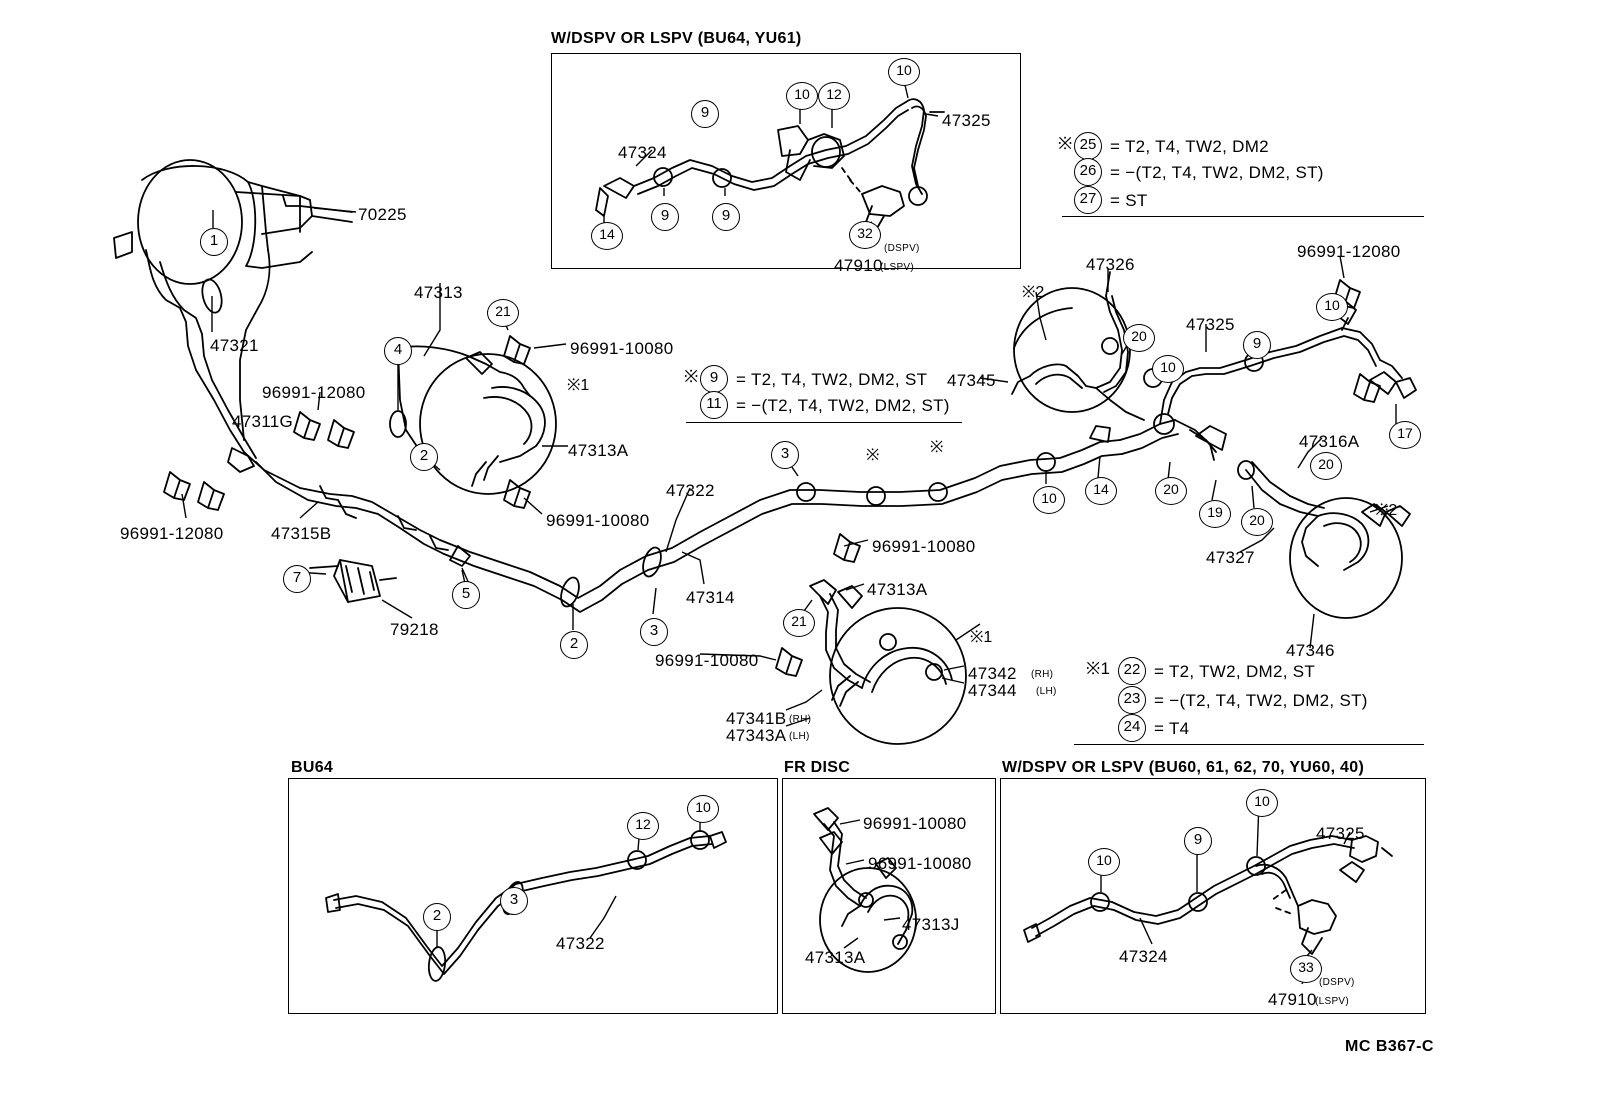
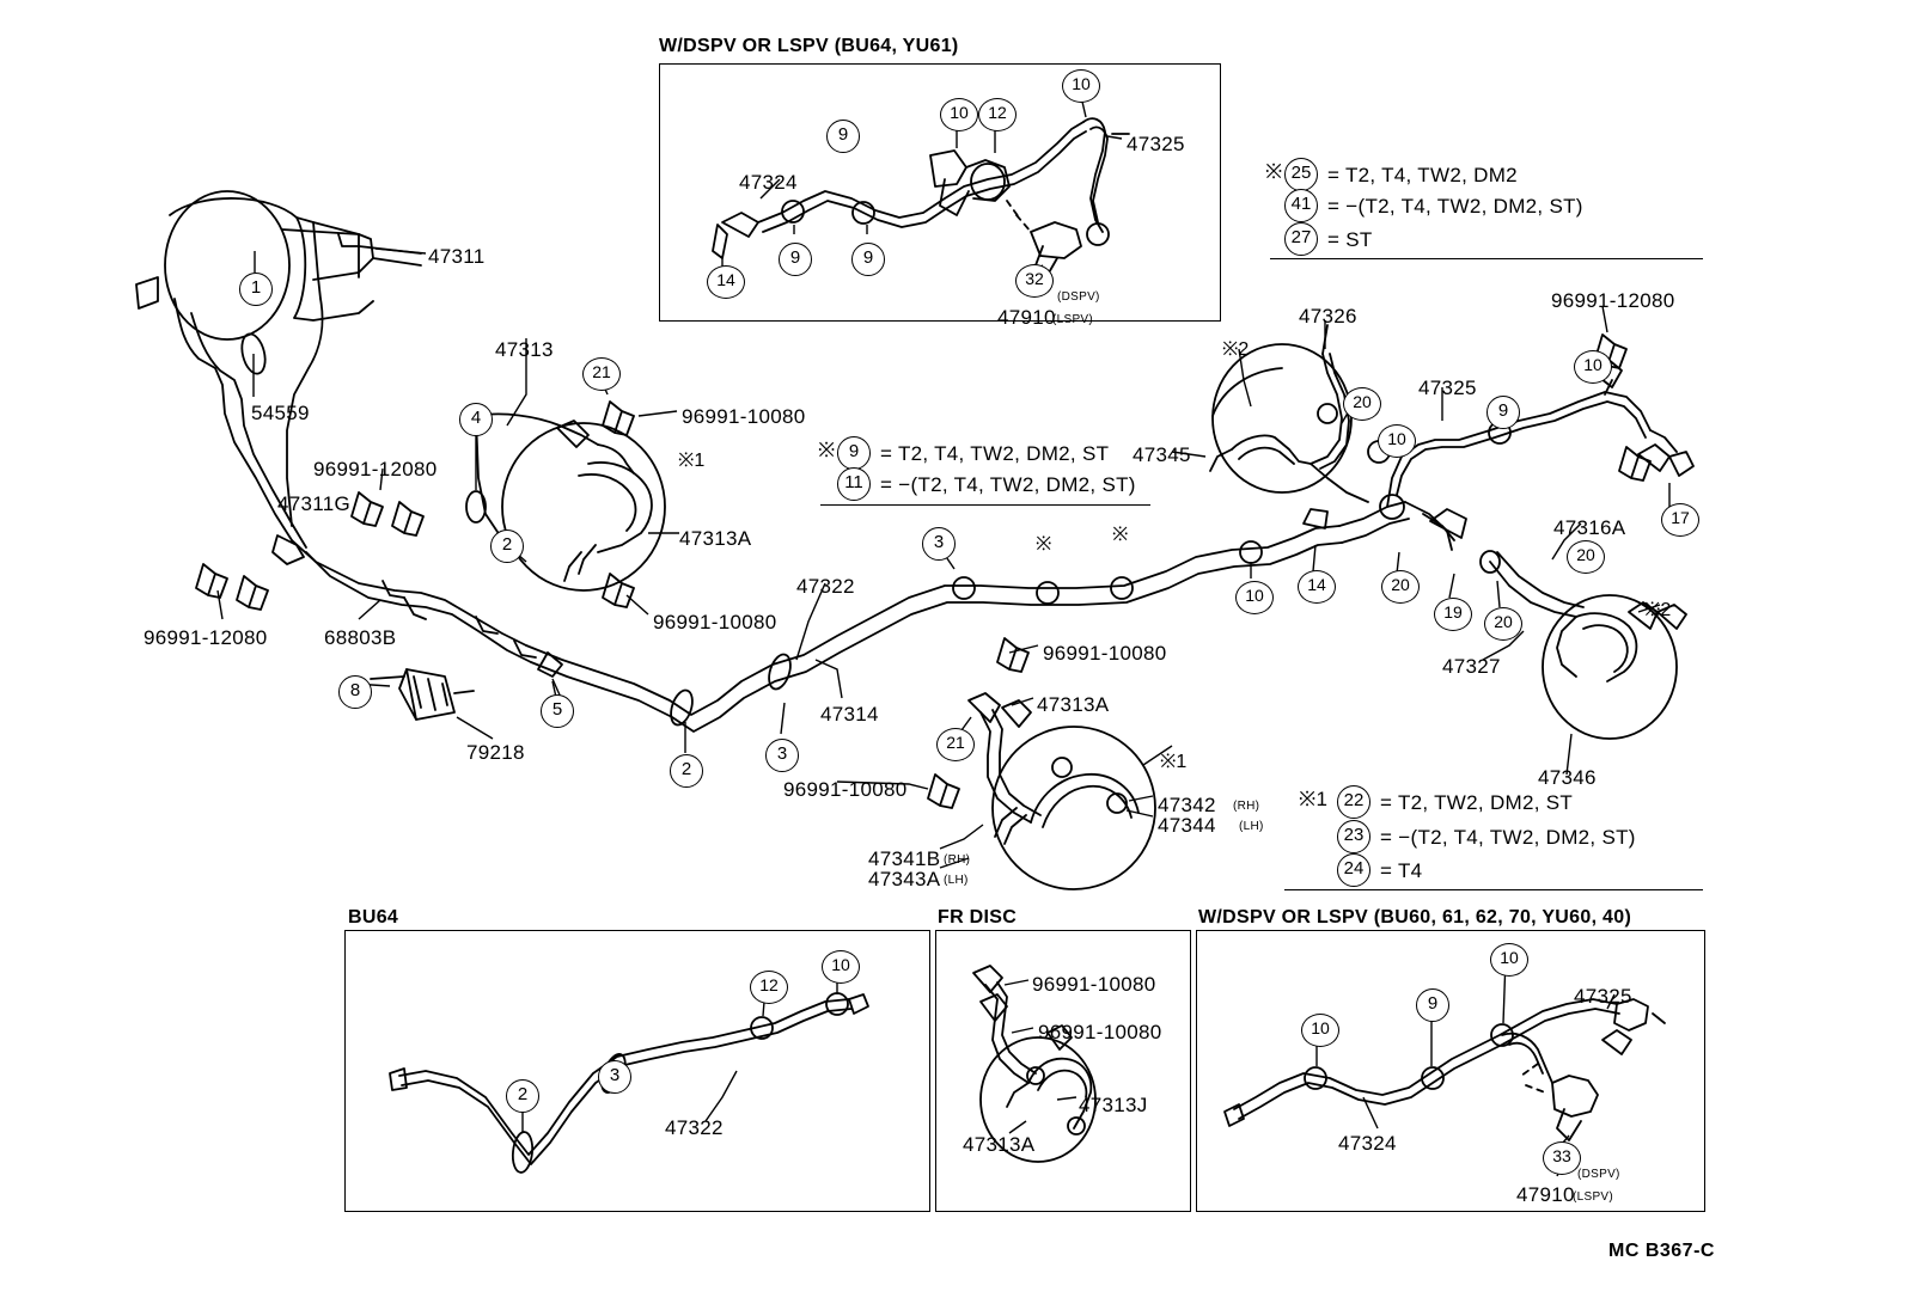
  W/DSPV OR LSPV (BU64, YU61)
  BU64
  FR DISC
  W/DSPV OR LSPV (BU60, 61, 62, 70, YU60, 40)
  ※
  25
  = T2, T4, TW2, DM2
- 26
+ 41
  = −(T2, T4, TW2, DM2, ST)
  27
  = ST
  ※
  9
  = T2, T4, TW2, DM2, ST
  11
  = −(T2, T4, TW2, DM2, ST)
  ※1
  22
  = T2, TW2, DM2, ST
  23
  = −(T2, T4, TW2, DM2, ST)
  24
  = T4
- 70225
+ 47311
- 47321
+ 54559
  47313
  96991-10080
  96991-12080
  47311G
  47313A
  96991-12080
- 47315B
+ 68803B
  96991-10080
  47322
  79218
  47314
  96991-10080
  47313A
  96991-10080
  47341B
  (RH)
  47343A
  (LH)
  47342
  (RH)
  47344
  (LH)
  47345
  47326
  47325
  96991-12080
  47316A
  47327
  47346
  47324
  47325
  47910
  (LSPV)
  (DSPV)
  47322
  96991-10080
  96991-10080
  47313J
  47313A
  47324
  47325
  47910
  (LSPV)
  (DSPV)
  1
  4
  21
  2
- 7
+ 8
  5
  2
  3
  3
  21
  10
  14
  20
  19
  20
  20
  10
  9
  10
  17
  20
  9
  9
  9
  10
  12
  10
  14
  32
  2
  3
  12
  10
  10
  9
  10
  33
  ※1
  ※2
  ※2
  ※1
  ※
  ※
  MC B367-C
